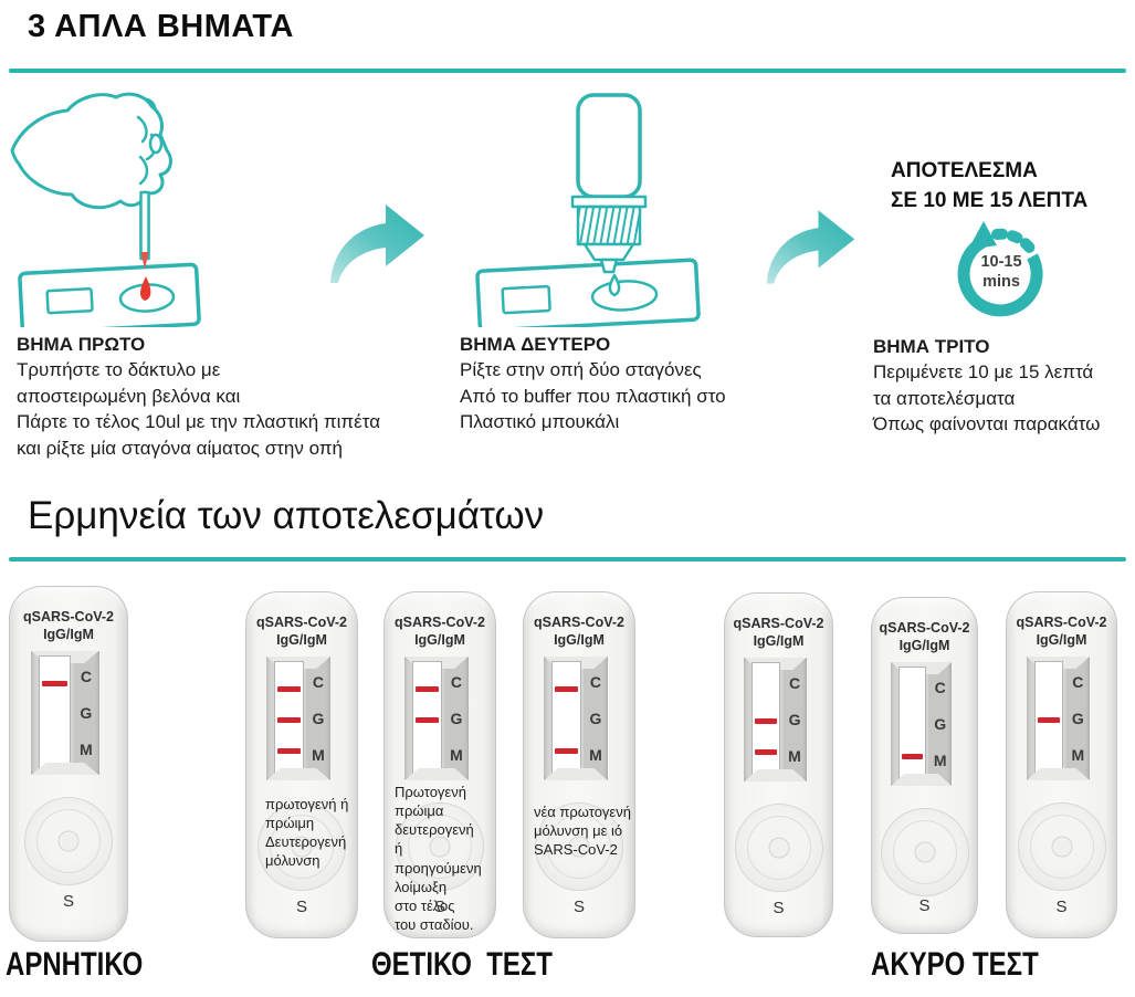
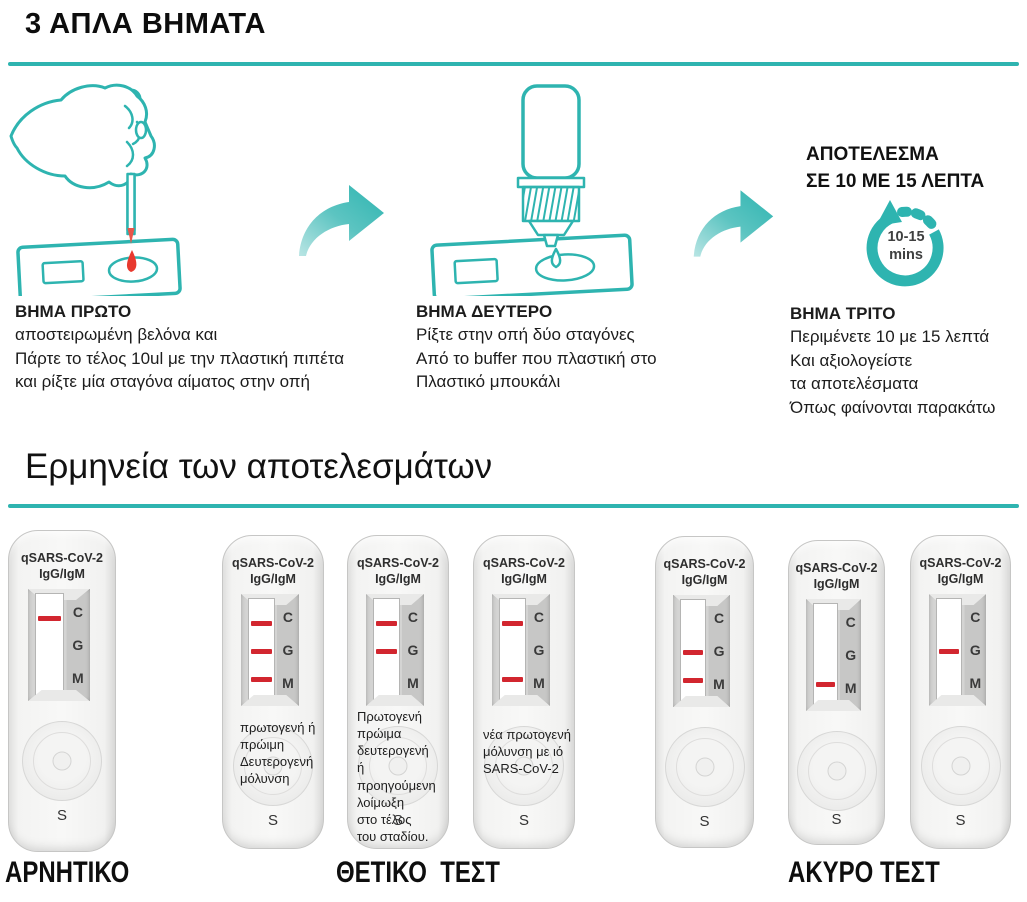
  3 ΑΠΛΑ ΒΗΜΑΤΑ
  ΑΠΟΤΕΛΕΣΜΑ
  ΣΕ 10 ΜΕ 15 ΛΕΠΤΑ
  10-15
  mins
  ΒΗΜΑ ΠΡΩΤΟ
- Τρυπήστε το δάκτυλο με
  αποστειρωμένη βελόνα και
  Πάρτε το τέλος 10ul με την πλαστική πιπέτα
  και ρίξτε μία σταγόνα αίματος στην οπή
  ΒΗΜΑ ΔΕΥΤΕΡΟ
  Ρίξτε στην οπή δύο σταγόνες
  Από το buffer που πλαστική στο
  Πλαστικό μπουκάλι
  ΒΗΜΑ ΤΡΙΤΟ
  Περιμένετε 10 με 15 λεπτά
+ Και αξιολογείστε
  τα αποτελέσματα
  Όπως φαίνονται παρακάτω
  Ερμηνεία των αποτελεσμάτων
  qSARS-CoV-2
  IgG/IgM
  C
  G
  M
  S
  qSARS-CoV-2
  IgG/IgM
  C
  G
  M
  πρωτογενή ή
  πρώιμη
  Δευτερογενή
  μόλυνση
  S
  qSARS-CoV-2
  IgG/IgM
  C
  G
  M
  Πρωτογενή
  πρώιμα
  δευτερογενή
  ή προηγούμενη
  λοίμωξη
  στο τέλος
  του σταδίου.
  S
  qSARS-CoV-2
  IgG/IgM
  C
  G
  M
  νέα πρωτογενή
  μόλυνση με ιό
  SARS-CoV-2
  S
  qSARS-CoV-2
  IgG/IgM
  C
  G
  M
  S
  qSARS-CoV-2
  IgG/IgM
  C
  G
  M
  S
  qSARS-CoV-2
  IgG/IgM
  C
  G
  M
  S
  ΑΡΝΗΤΙΚΟ
  ΘΕΤΙΚΟ ΤΕΣΤ
  ΑΚΥΡΟ ΤΕΣΤ
